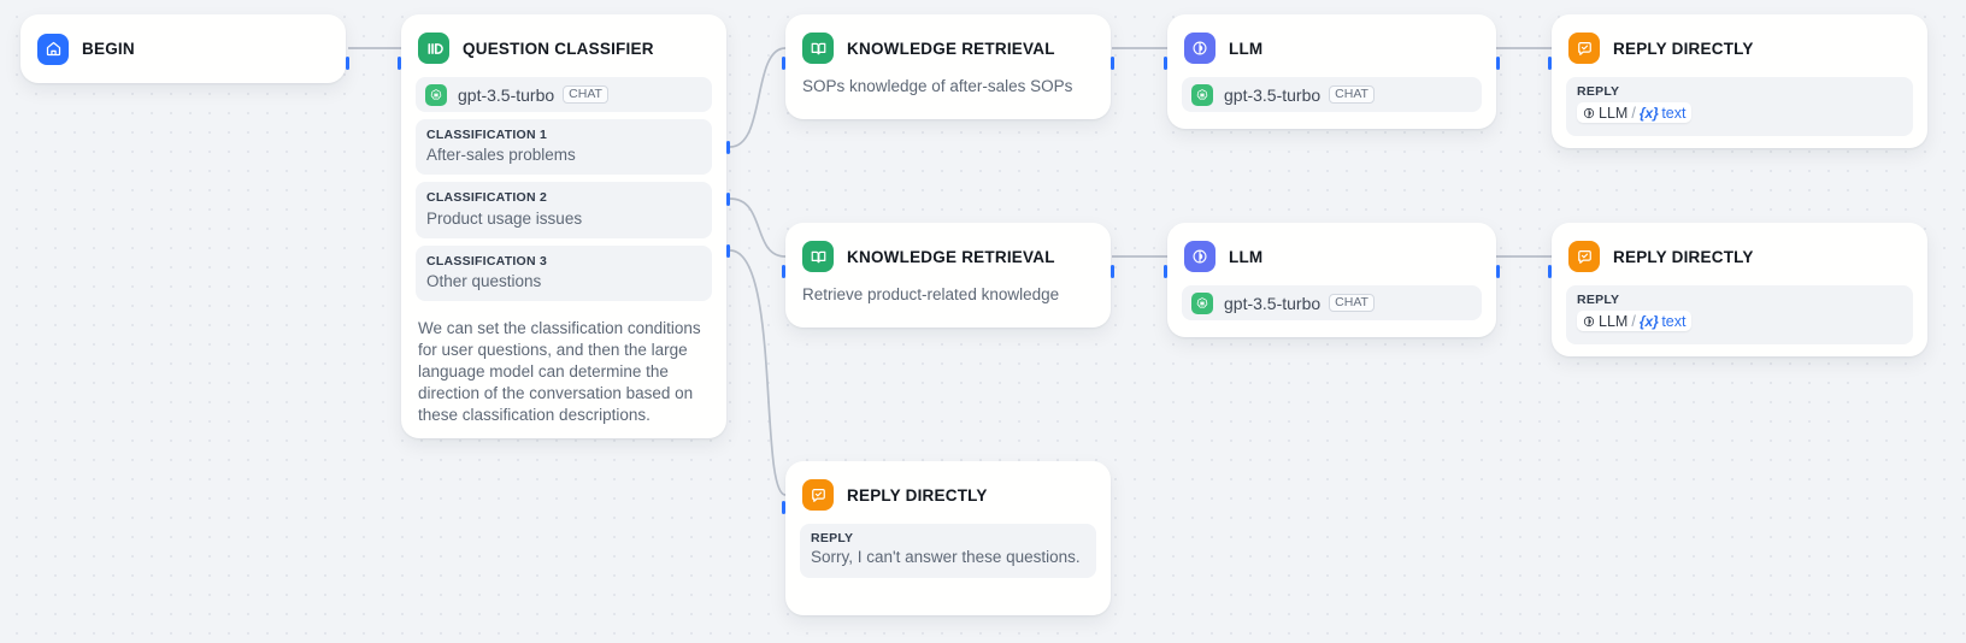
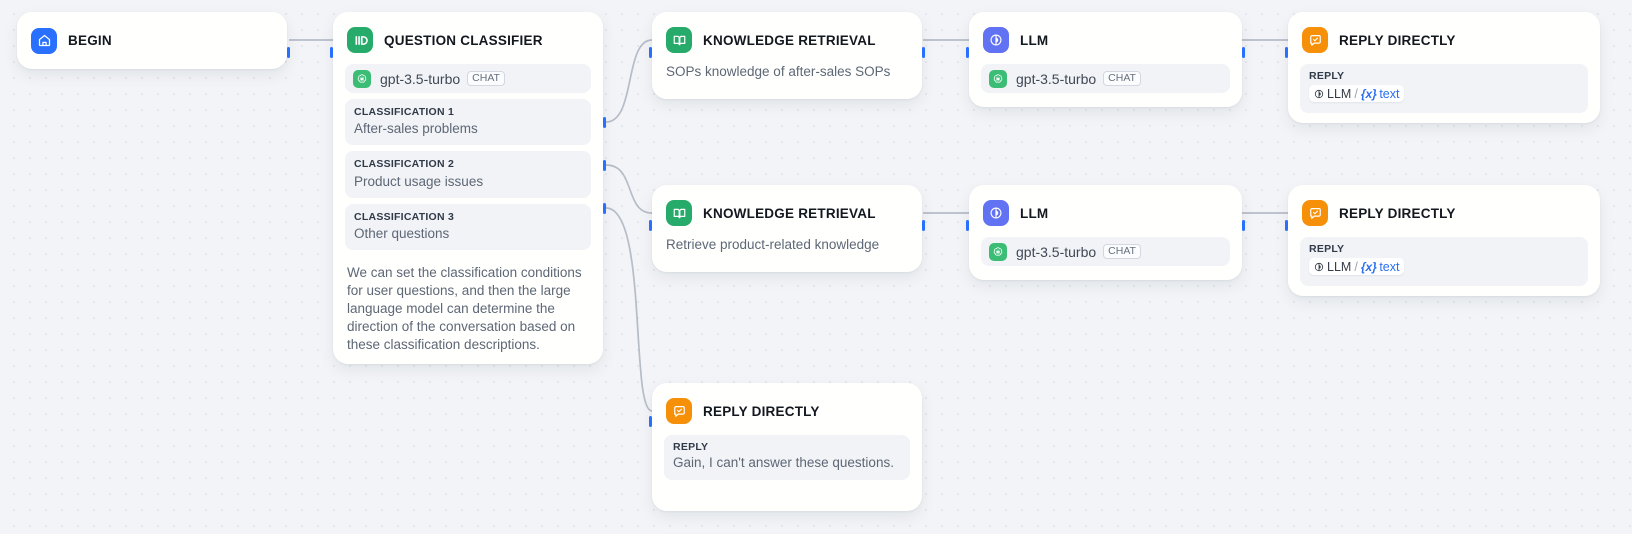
  BEGIN
  QUESTION CLASSIFIER
  gpt-3.5-turbo
  CHAT
  CLASSIFICATION 1
  After-sales problems
  CLASSIFICATION 2
  Product usage issues
  CLASSIFICATION 3
  Other questions
  We can set the classification conditions for user questions, and then the large language model can determine the direction of the conversation based on these classification descriptions.
  KNOWLEDGE RETRIEVAL
  SOPs knowledge of after-sales SOPs
  LLM
  gpt-3.5-turbo
  CHAT
  REPLY DIRECTLY
  REPLY
  LLM
  /
  {x}
  text
  KNOWLEDGE RETRIEVAL
  Retrieve product-related knowledge
  LLM
  gpt-3.5-turbo
  CHAT
  REPLY DIRECTLY
  REPLY
  LLM
  /
  {x}
  text
  REPLY DIRECTLY
  REPLY
- Sorry, I can't answer these questions.
+ Gain, I can't answer these questions.
